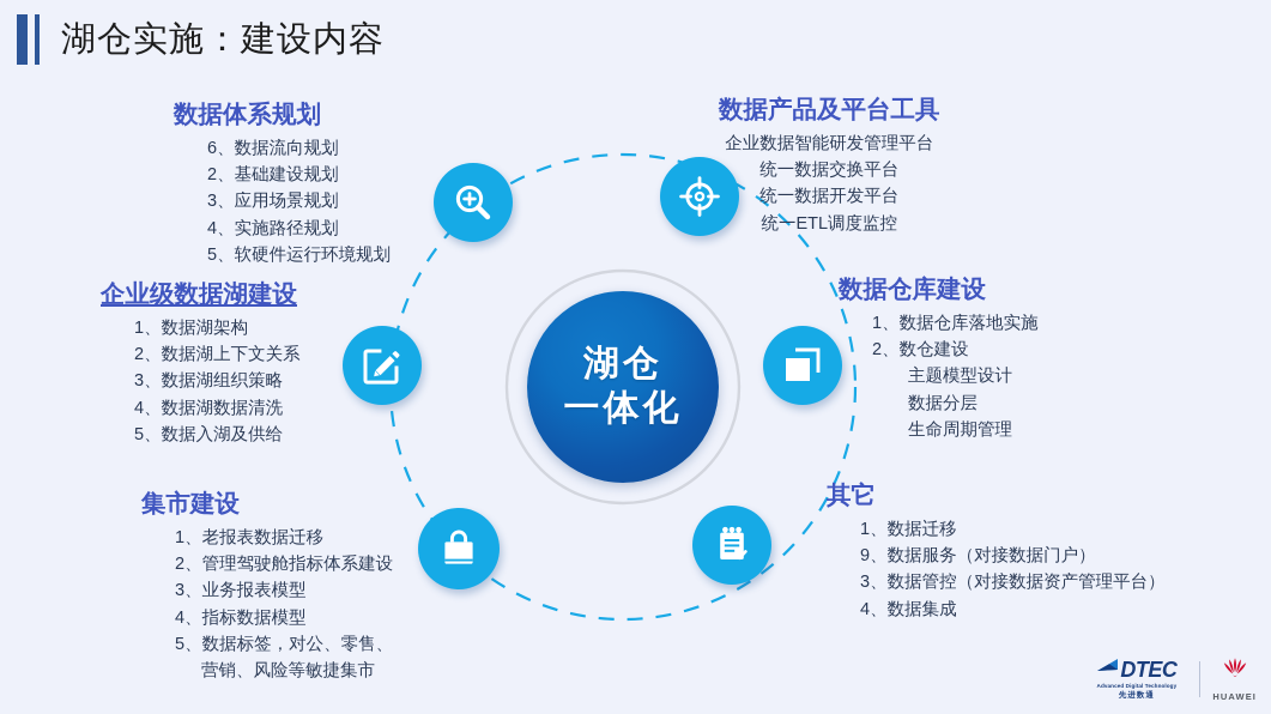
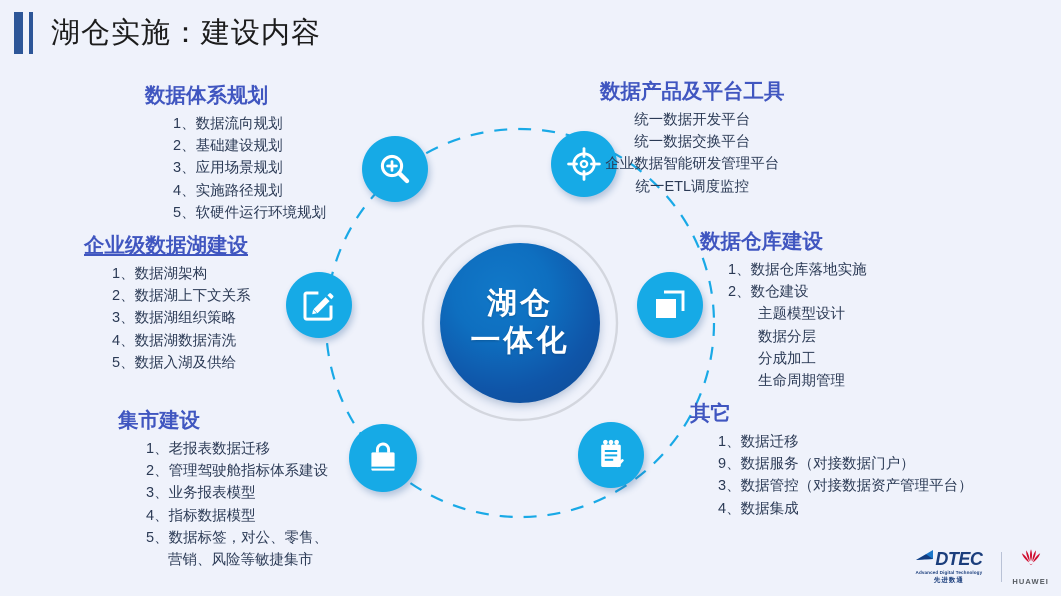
  湖仓实施：建设内容
  湖仓
  一体化
  数据体系规划
- 6、数据流向规划
+ 1、数据流向规划
  2、基础建设规划
  3、应用场景规划
  4、实施路径规划
  5、软硬件运行环境规划
  数据产品及平台工具
- 企业数据智能研发管理平台
+ 统一数据开发平台
  统一数据交换平台
- 统一数据开发平台
+ 企业数据智能研发管理平台
  统一ETL调度监控
  企业级数据湖建设
  1、数据湖架构
  2、数据湖上下文关系
  3、数据湖组织策略
  4、数据湖数据清洗
  5、数据入湖及供给
  数据仓库建设
  1、数据仓库落地实施
  2、数仓建设
  主题模型设计
  数据分层
+ 分成加工
  生命周期管理
  集市建设
  1、老报表数据迁移
  2、管理驾驶舱指标体系建设
  3、业务报表模型
  4、指标数据模型
  5、数据标签，对公、零售、
  营销、风险等敏捷集市
  其它
  1、数据迁移
  9、数据服务（对接数据门户）
  3、数据管控（对接数据资产管理平台）
  4、数据集成
  DTEC
  HUAWEI
